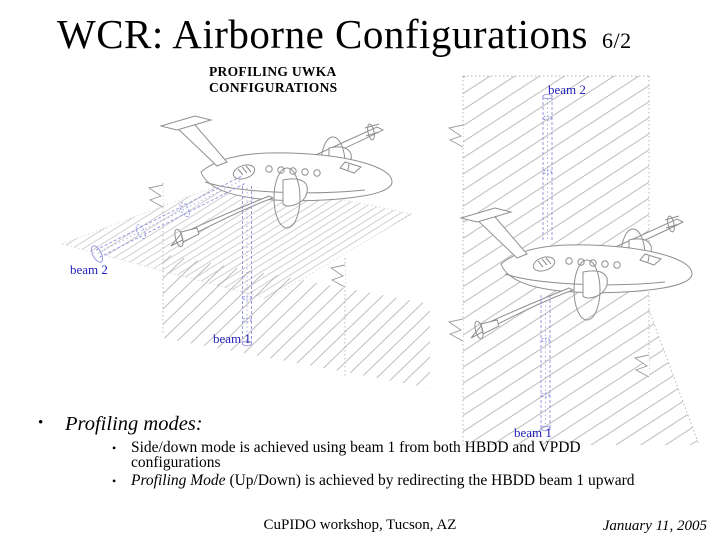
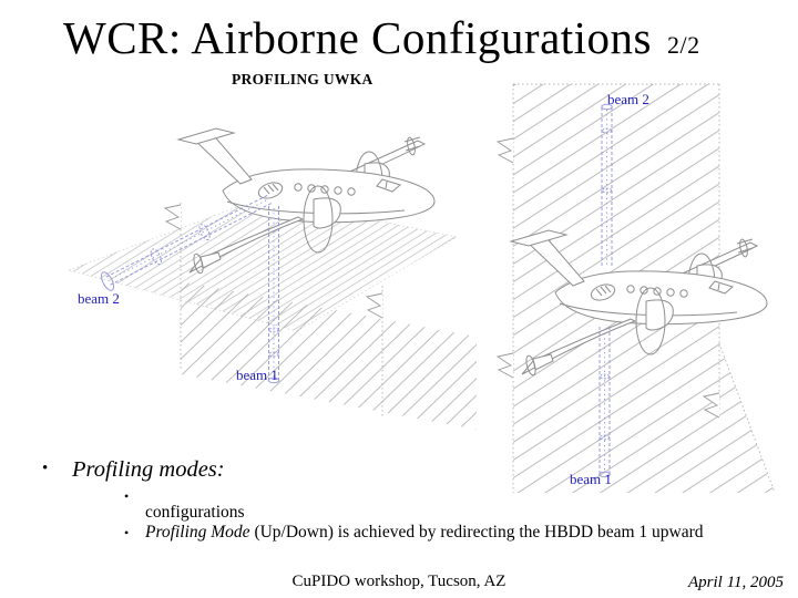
  beam 2
  beam 1
  beam 2
  beam 1
- WCR: Airborne Configurations 6/2
+ WCR: Airborne Configurations 2/2
  PROFILING UWKA
- CONFIGURATIONS
  •
  Profiling modes:
  •
- Side/down mode is achieved using beam 1 from both HBDD and VPDD
  configurations
  •
  Profiling Mode (Up/Down) is achieved by redirecting the HBDD beam 1 upward
  CuPIDO workshop, Tucson, AZ
- January 11, 2005
+ April 11, 2005
